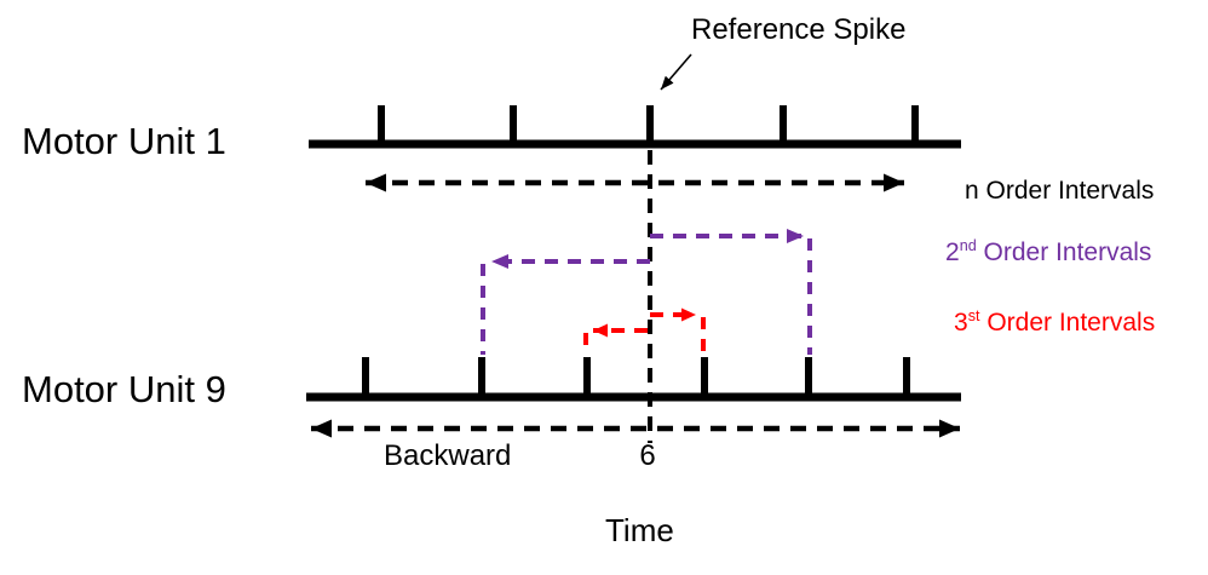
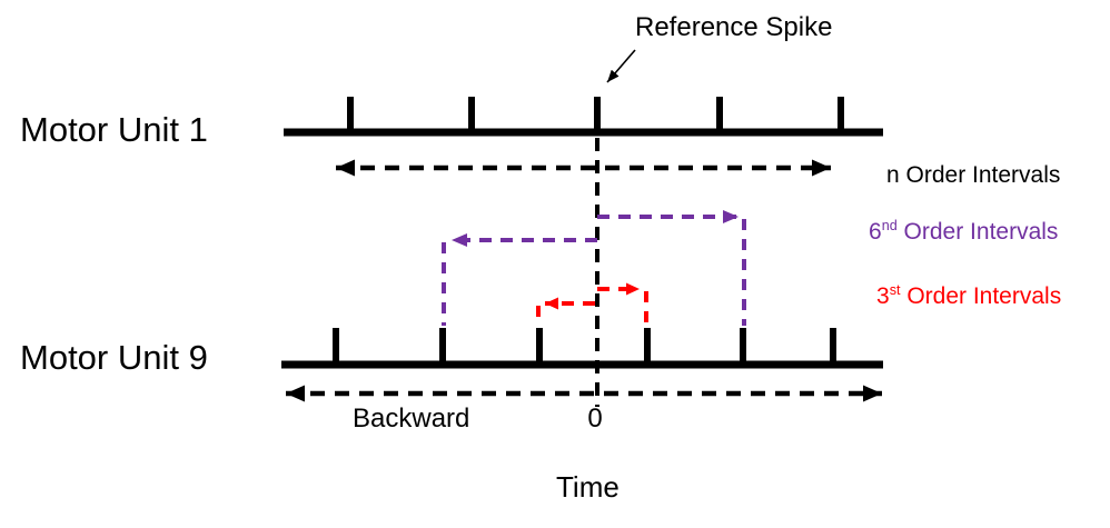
  Reference Spike
  Motor Unit 1
  Motor Unit 9
  n Order Intervals
- 2nd Order Intervals
+ 6nd Order Intervals
  3st Order Intervals
  Backward
- 6
+ 0
  Time
